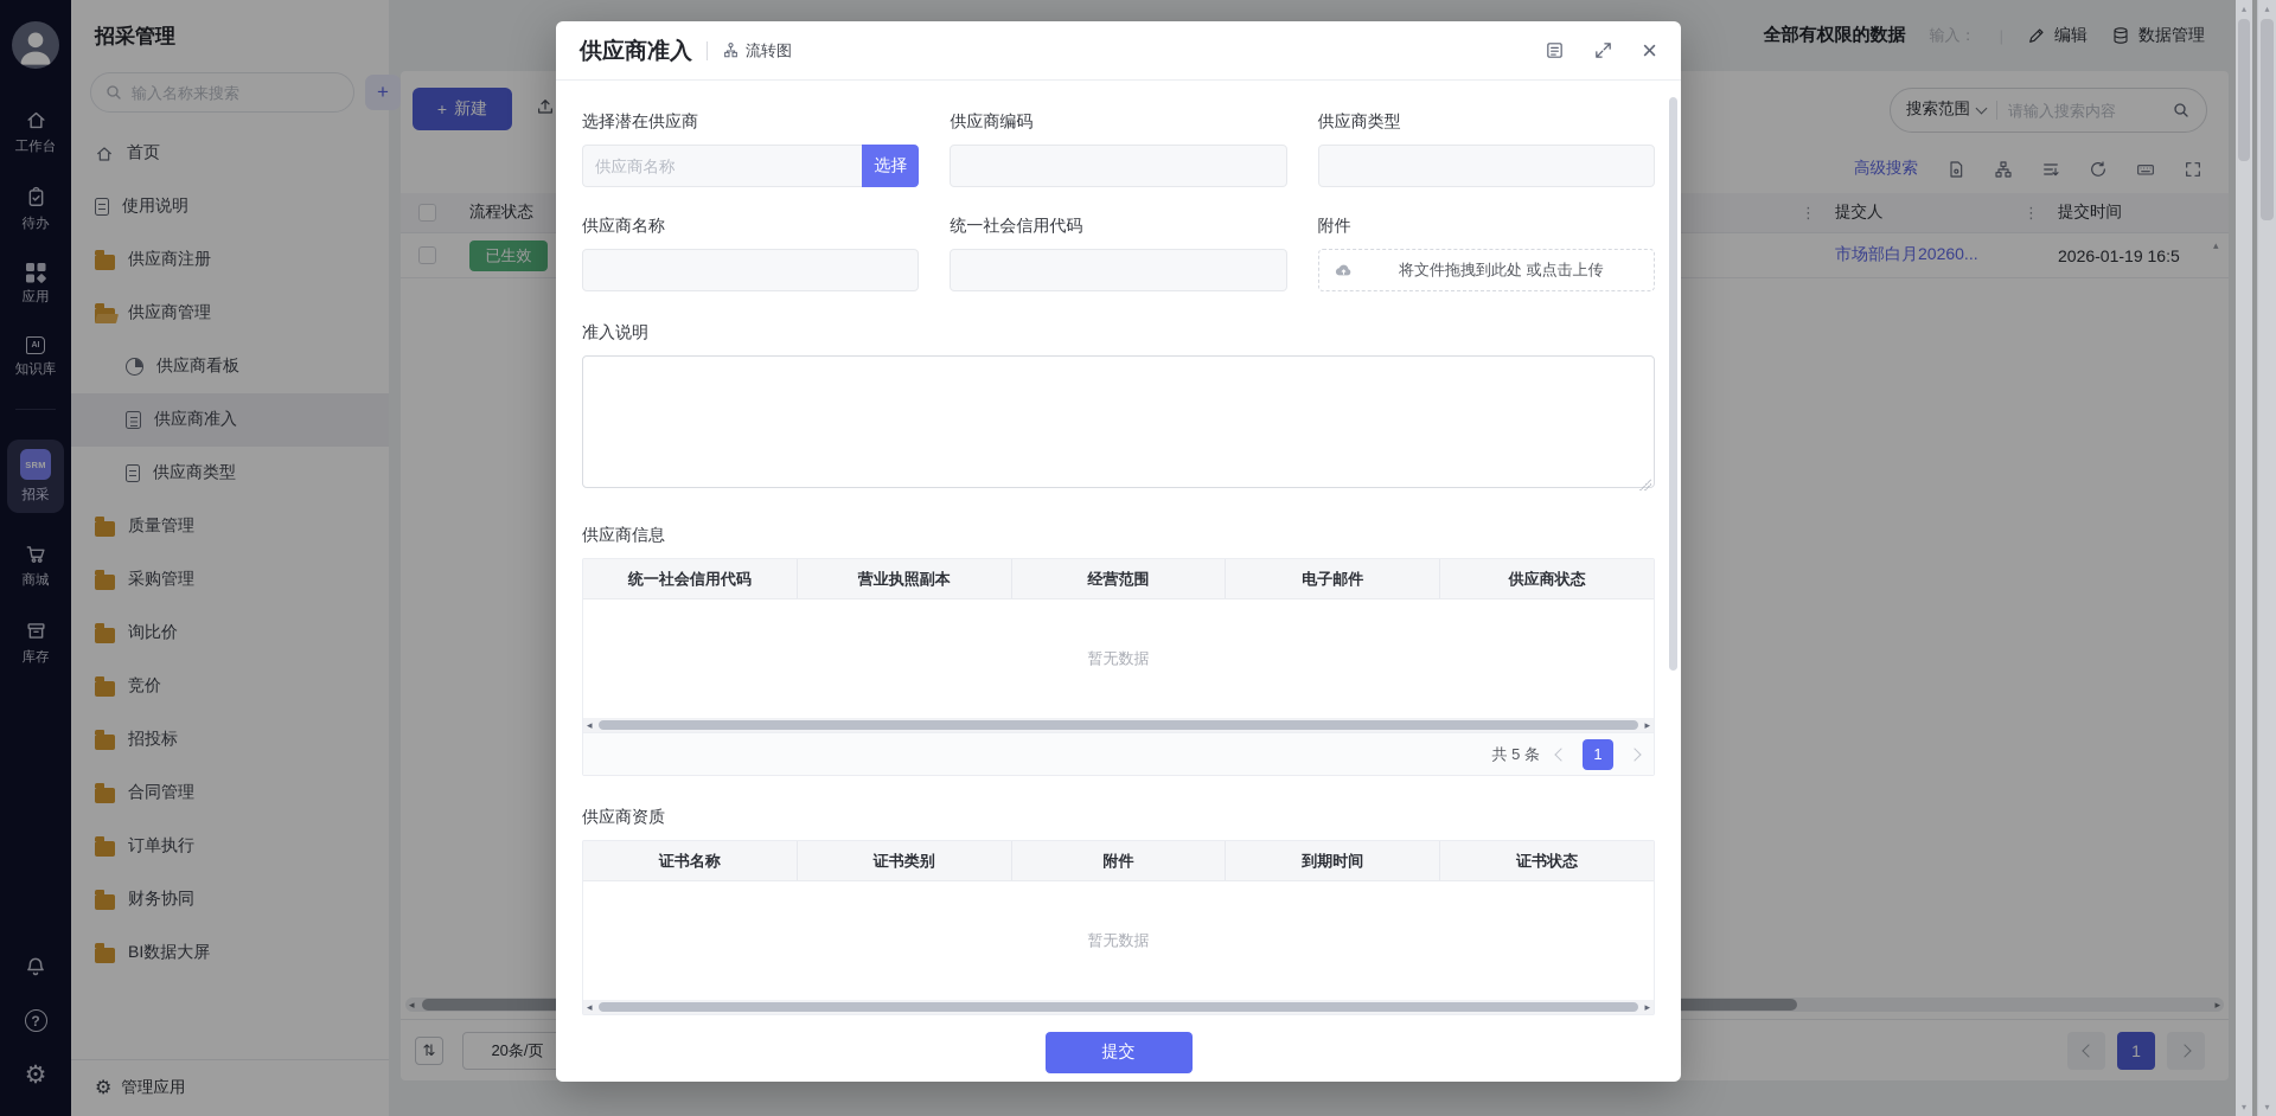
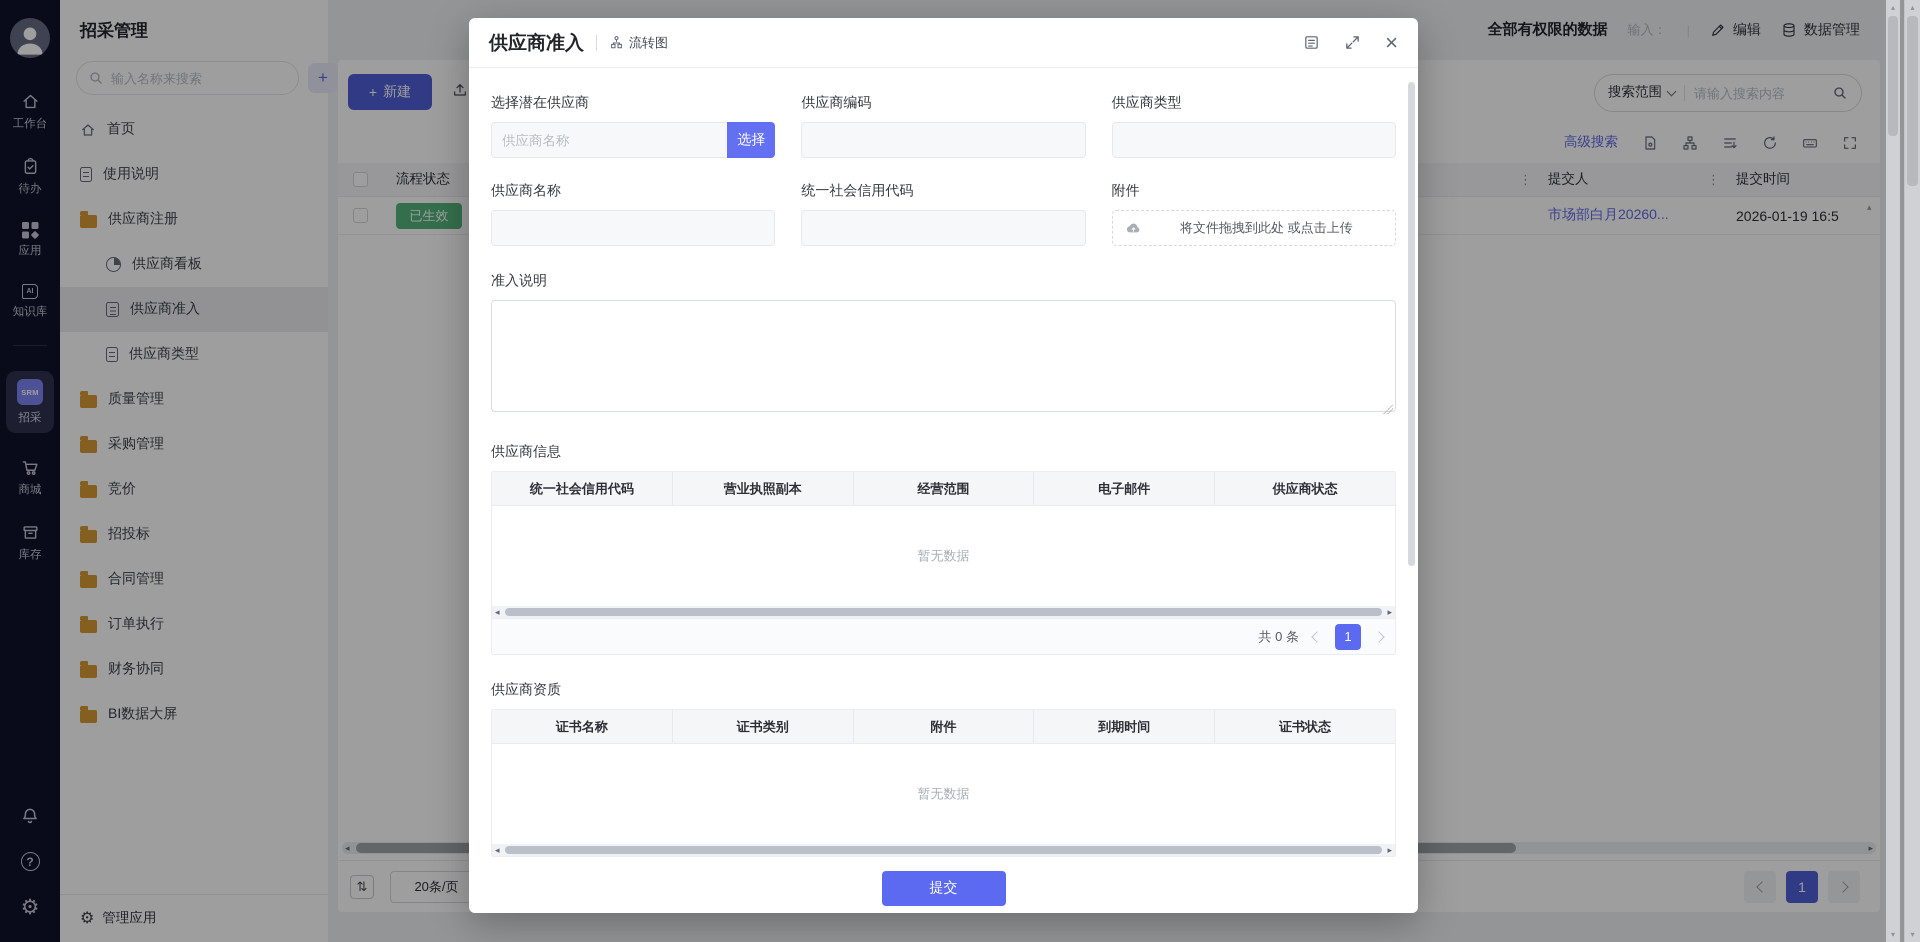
  工作台
  待办
  应用
  知识库
  SRM
  招采
  商城
  库存
  ?
  ⚙
  招采管理
  输入名称来搜索
  +
  首页
  使用说明
  供应商注册
- 供应商管理
  供应商看板
  供应商准入
  供应商类型
  质量管理
  采购管理
- 询比价
  竞价
  招投标
  合同管理
  订单执行
  财务协同
  BI数据大屏
  ⚙
  管理应用
  全部有权限的数据
  输入：
  编辑
  数据管理
  +
  新建
  搜索范围
  请输入搜索内容
  高级搜索
  流程状态
  ⋮
  提交人
  ⋮
  提交时间
  已生效
  市场部白月20260...
  2026-01-19 16:5
  ▴
  ◂
  ▸
  ⇅
  20条/页
  1
  供应商准入
  流转图
  ×
  选择潜在供应商
  供应商名称
  选择
  供应商编码
  供应商类型
  供应商名称
  统一社会信用代码
  附件
  将文件拖拽到此处 或点击上传
  准入说明
  供应商信息
  统一社会信用代码
  营业执照副本
  经营范围
  电子邮件
  供应商状态
  暂无数据
  ◂
  ▸
- 共 5 条
+ 共 0 条
  1
  供应商资质
  证书名称
  证书类别
  附件
  到期时间
  证书状态
  暂无数据
  ◂
  ▸
  提交
  ▴
  ▾
  ▴
  ▾
